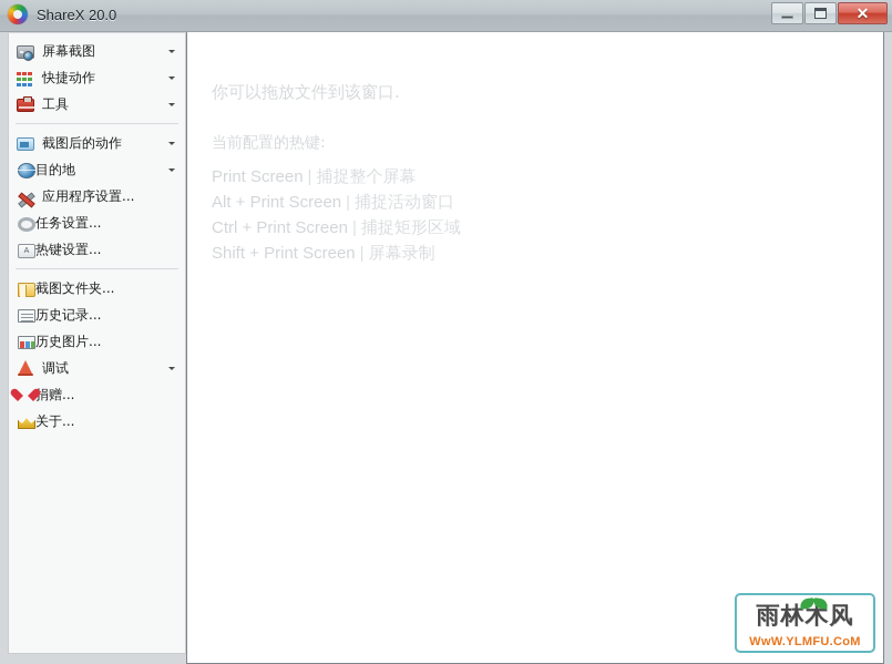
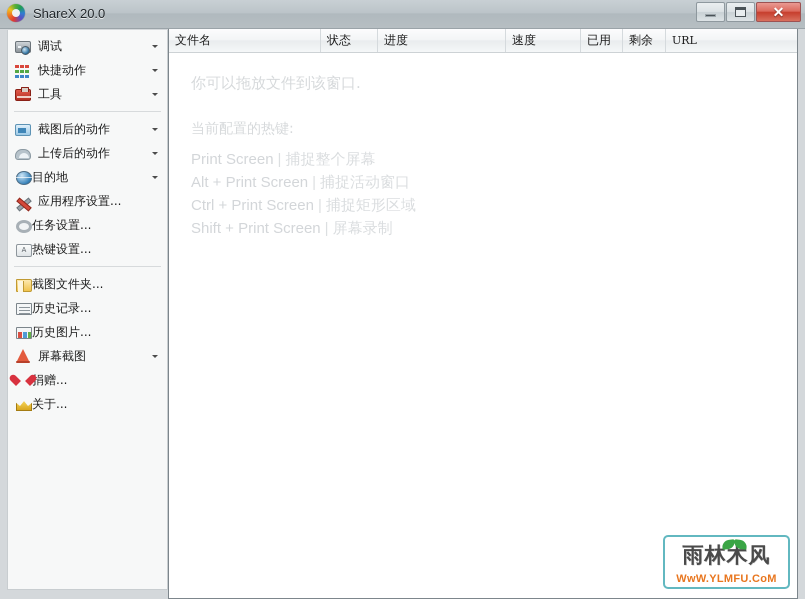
  ShareX 20.0
  ✕
- 屏幕截图
+ 调试
  快捷动作
  工具
  截图后的动作
+ 上传后的动作
  目的地
  应用程序设置...
  任务设置...
  热键设置...
  截图文件夹...
  历史记录...
  历史图片...
- 调试
+ 屏幕截图
  捐赠...
  关于...
+ 文件名
+ 状态
+ 进度
+ 速度
+ 已用
+ 剩余
+ URL
  你可以拖放文件到该窗口.
  当前配置的热键:
  Print Screen | 捕捉整个屏幕
  Alt + Print Screen | 捕捉活动窗口
  Ctrl + Print Screen 捕捉矩形区域
  Shift + Print Screen | 屏幕录制
  雨林风
  WwW.YLMFU.CoM
